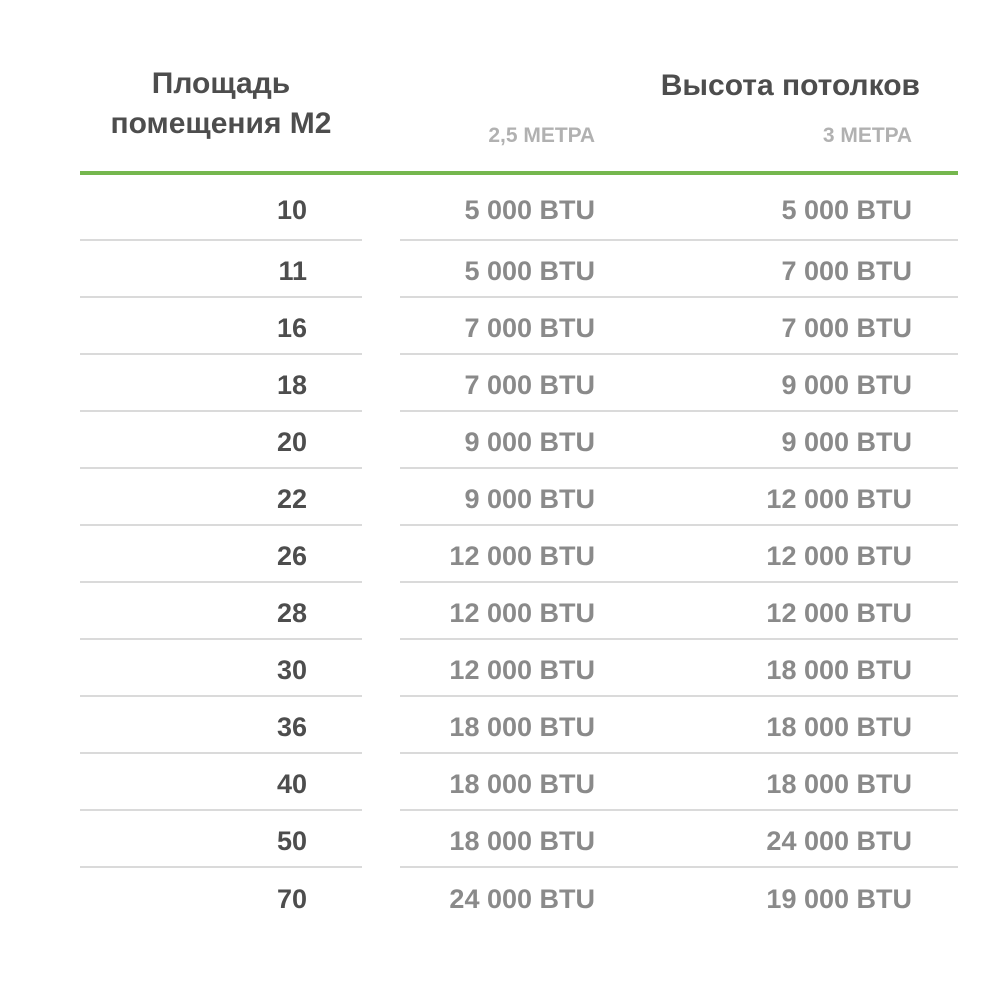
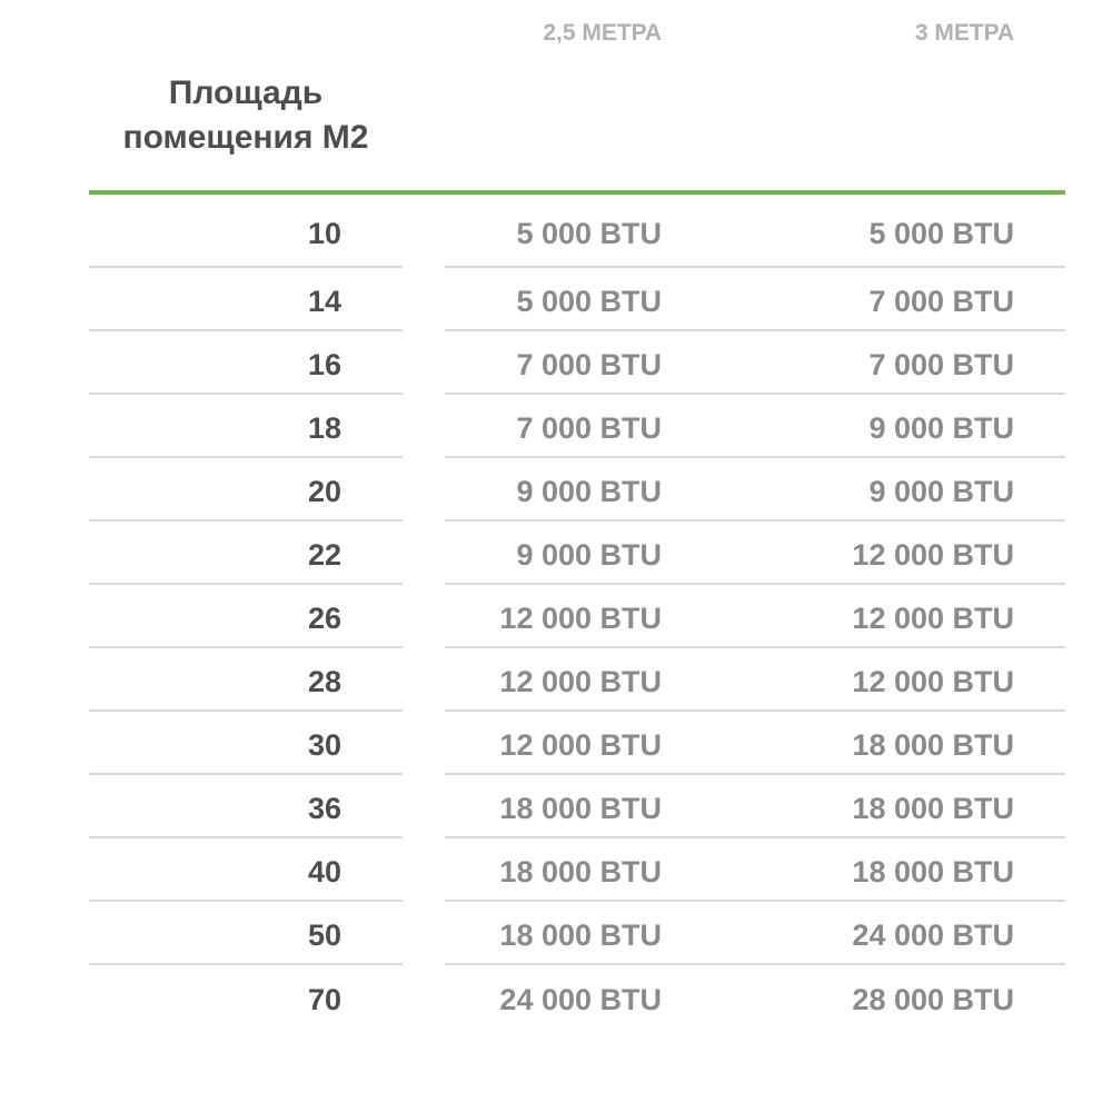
  Площадь помещения М2
- Высота потолков
  2,5 МЕТРА
  3 МЕТРА
  10
  5 000 BTU
  5 000 BTU
- 11
+ 14
  5 000 BTU
  7 000 BTU
  16
  7 000 BTU
  7 000 BTU
  18
  7 000 BTU
  9 000 BTU
  20
  9 000 BTU
  9 000 BTU
  22
  9 000 BTU
  12 000 BTU
  26
  12 000 BTU
  12 000 BTU
  28
  12 000 BTU
  12 000 BTU
  30
  12 000 BTU
  18 000 BTU
  36
  18 000 BTU
  18 000 BTU
  40
  18 000 BTU
  18 000 BTU
  50
  18 000 BTU
  24 000 BTU
  70
  24 000 BTU
- 19 000 BTU
+ 28 000 BTU
